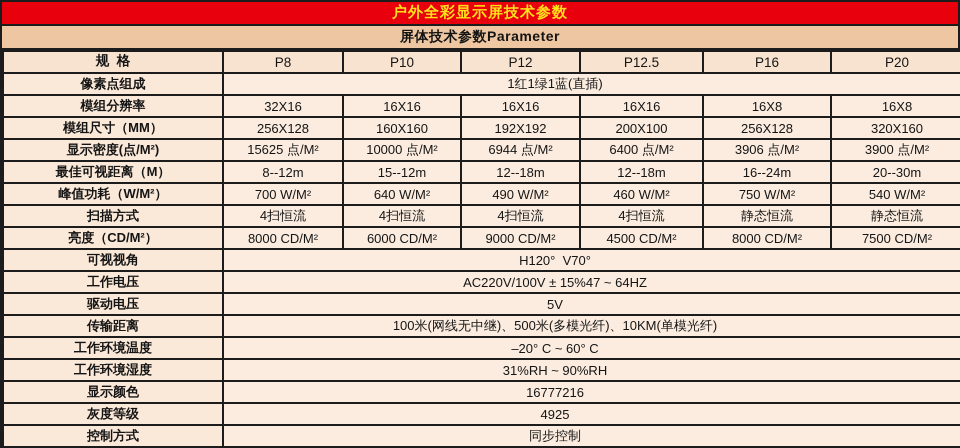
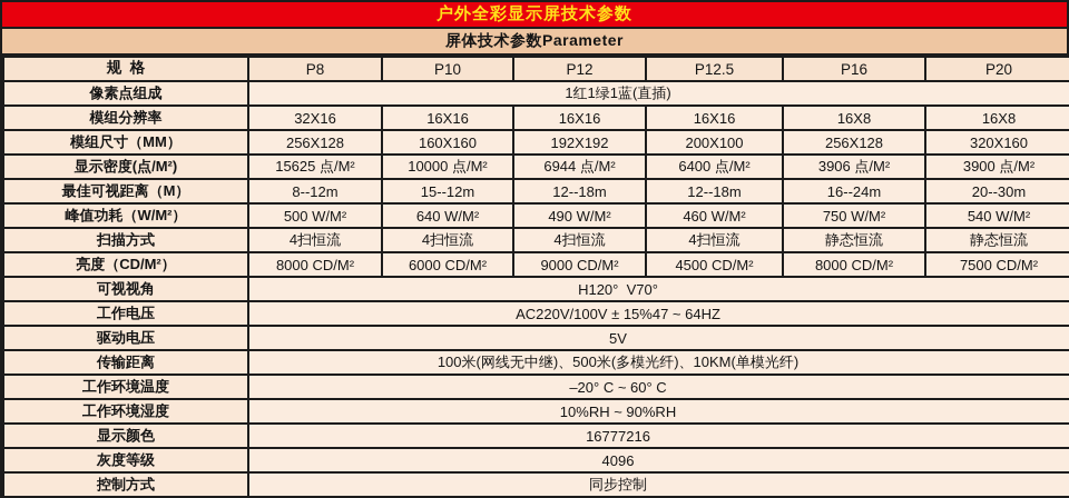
  户外全彩显示屏技术参数
  屏体技术参数Parameter
  规 格	P8	P10	P12	P12.5	P16	P20
  像素点组成	1红1绿1蓝(直插)
  模组分辨率	32X16	16X16	16X16	16X16	16X8	16X8
  模组尺寸（MM）	256X128	160X160	192X192	200X100	256X128	320X160
  显示密度(点/M²)	15625 点/M²	10000 点/M²	6944 点/M²	6400 点/M²	3906 点/M²	3900 点/M²
  最佳可视距离（M）	8--12m	15--12m	12--18m	12--18m	16--24m	20--30m
- 峰值功耗（W/M²）	700 W/M²	640 W/M²	490 W/M²	460 W/M²	750 W/M²	540 W/M²
+ 峰值功耗（W/M²）	500 W/M²	640 W/M²	490 W/M²	460 W/M²	750 W/M²	540 W/M²
  扫描方式	4扫恒流	4扫恒流	4扫恒流	4扫恒流	静态恒流	静态恒流
  亮度（CD/M²）	8000 CD/M²	6000 CD/M²	9000 CD/M²	4500 CD/M²	8000 CD/M²	7500 CD/M²
  可视视角	H120° V70°
  工作电压	AC220V/100V ± 15%47 ~ 64HZ
  驱动电压	5V
  传输距离	100米(网线无中继)、500米(多模光纤)、10KM(单模光纤)
  工作环境温度	–20° C ~ 60° C
- 工作环境湿度	31%RH ~ 90%RH
+ 工作环境湿度	10%RH ~ 90%RH
  显示颜色	16777216
- 灰度等级	4925
+ 灰度等级	4096
  控制方式	同步控制
